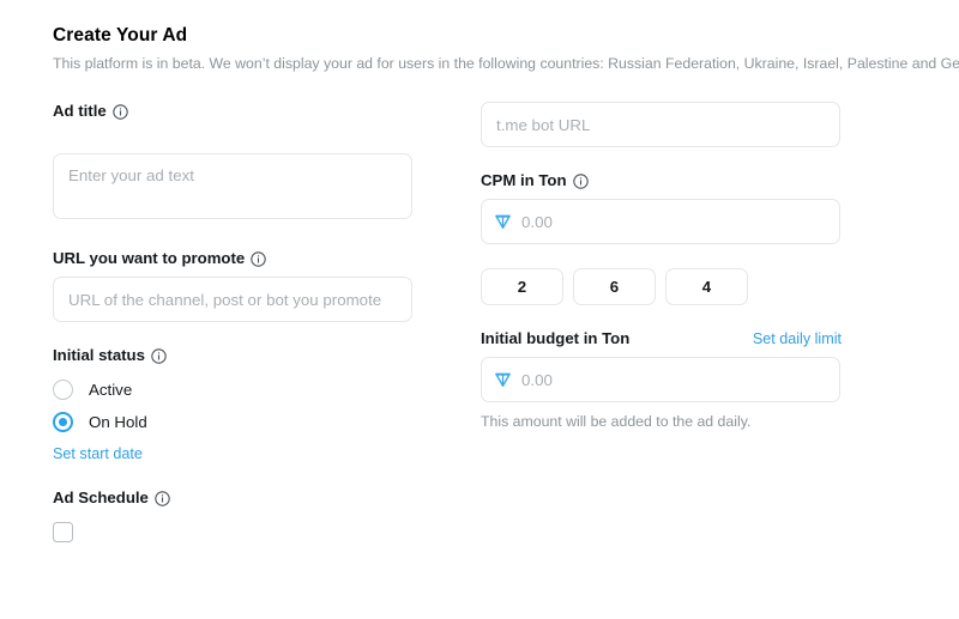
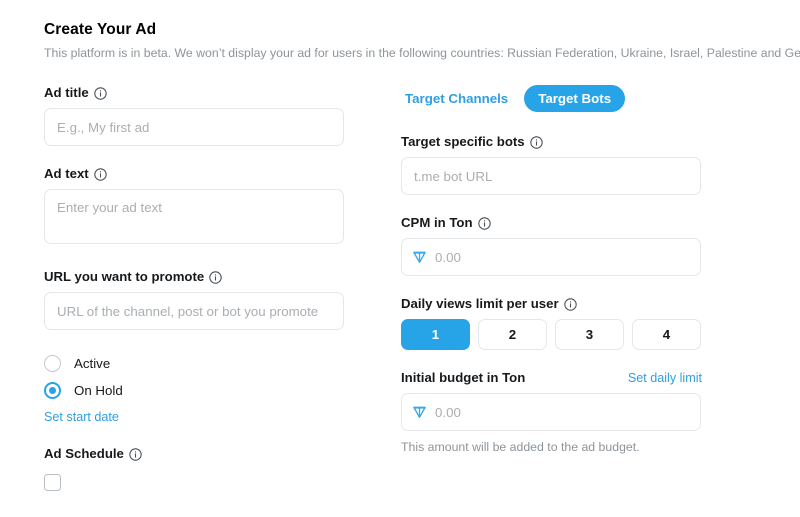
  Create Your Ad
  This platform is in beta. We won’t display your ad for users in the following countries: Russian Federation, Ukraine, Israel, Palestine and Ge
  Ad title
+ E.g., My first ad
+ Ad text
  Enter your ad text
  URL you want to promote
  URL of the channel, post or bot you promote
- Initial status
  Active
  On Hold
  Set start date
  Ad Schedule
+ Target Channels
+ Target Bots
+ Target specific bots
  t.me bot URL
  CPM in Ton
  0.00
+ Daily views limit per user
+ 1
  2
- 6
+ 3
  4
  Initial budget in Ton
  Set daily limit
  0.00
- This amount will be added to the ad daily.
+ This amount will be added to the ad budget.
